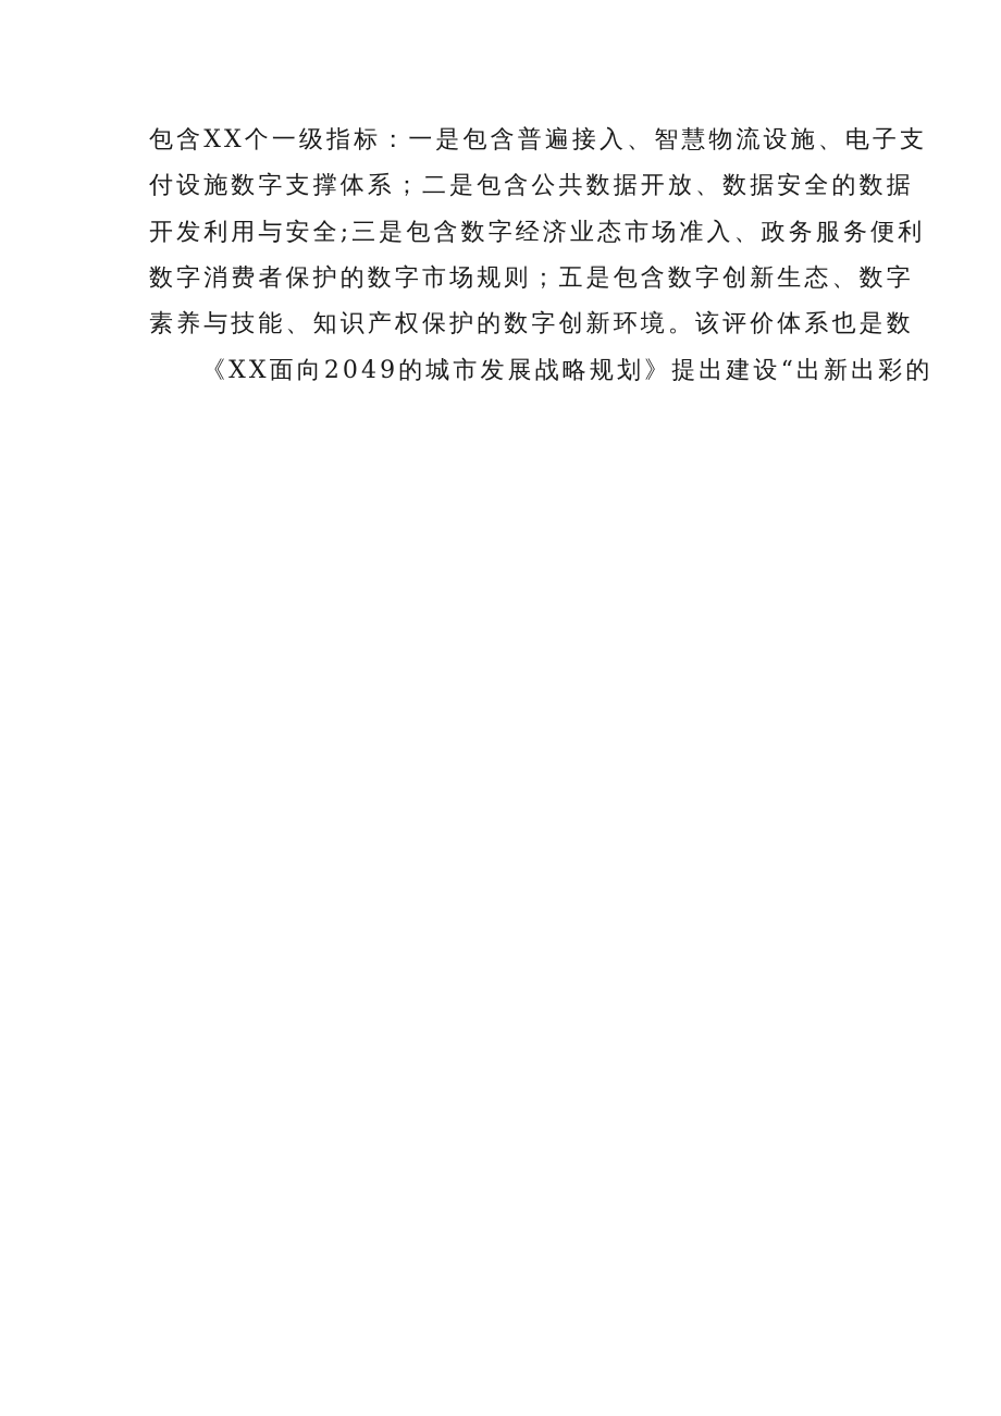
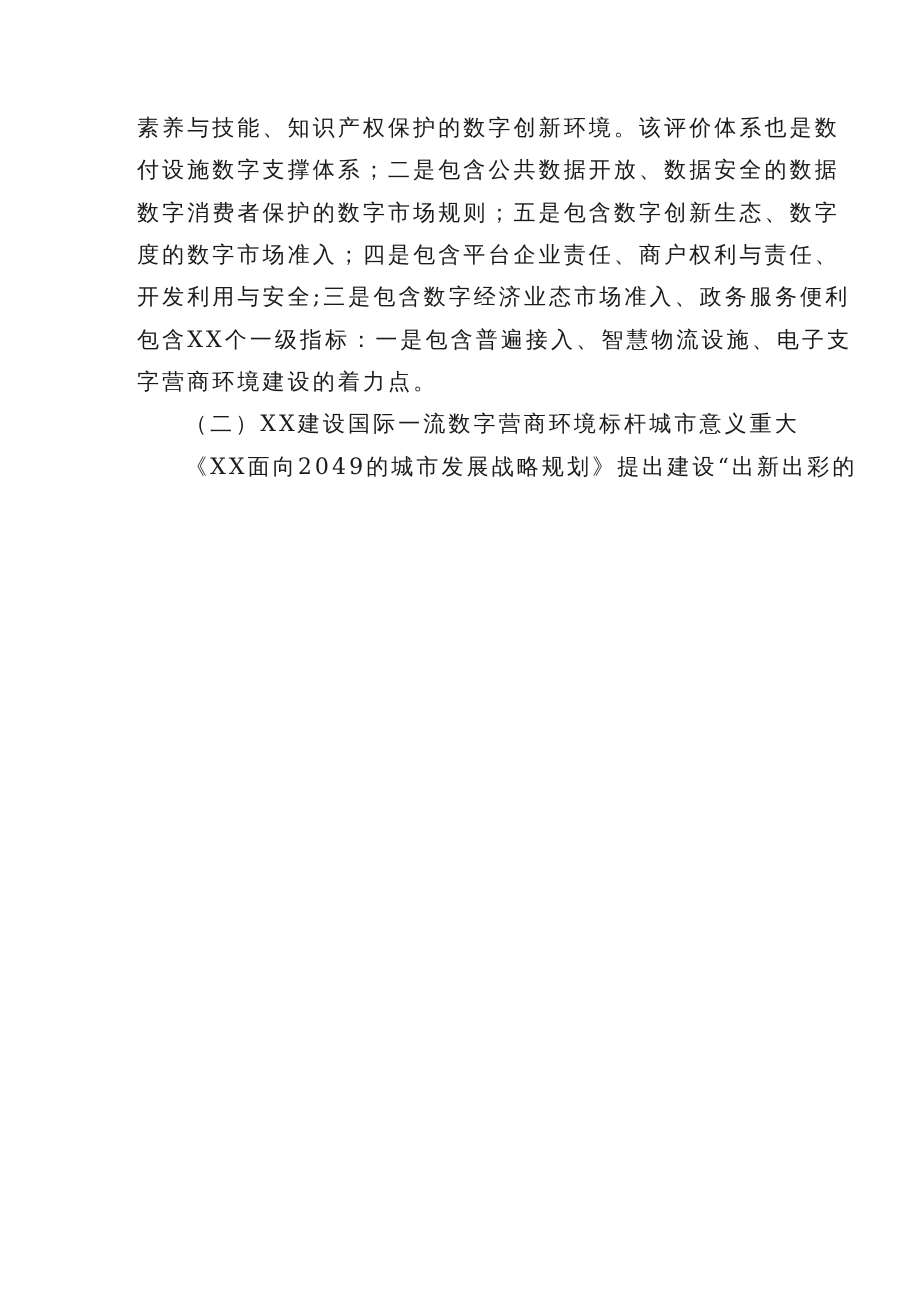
- 包含XX个一级指标：一是包含普遍接入、智慧物流设施、电子支
+ 素养与技能、知识产权保护的数字创新环境。该评价体系也是数
  付设施数字支撑体系；二是包含公共数据开放、数据安全的数据
- 开发利用与安全;三是包含数字经济业态市场准入、政务服务便利
+ 数字消费者保护的数字市场规则；五是包含数字创新生态、数字
+ 度的数字市场准入；四是包含平台企业责任、商户权利与责任、
- 数字消费者保护的数字市场规则；五是包含数字创新生态、数字
+ 开发利用与安全;三是包含数字经济业态市场准入、政务服务便利
- 素养与技能、知识产权保护的数字创新环境。该评价体系也是数
+ 包含XX个一级指标：一是包含普遍接入、智慧物流设施、电子支
+ 字营商环境建设的着力点。
+ （二）XX建设国际一流数字营商环境标杆城市意义重大
  《XX面向2049的城市发展战略规划》提出建设“出新出彩的
